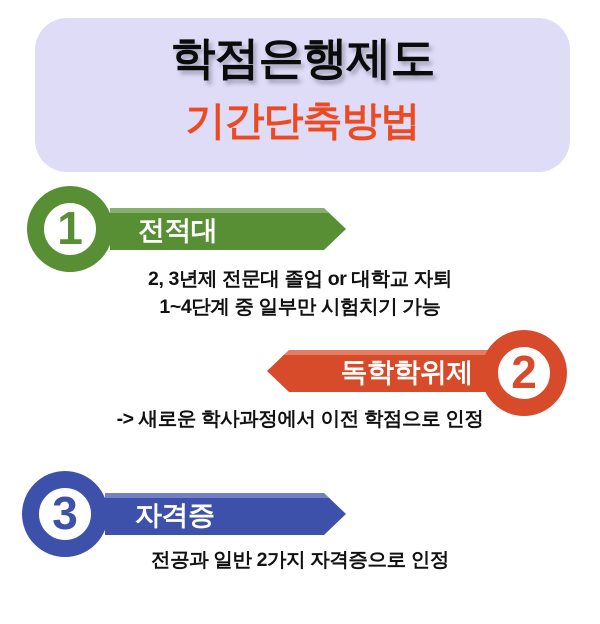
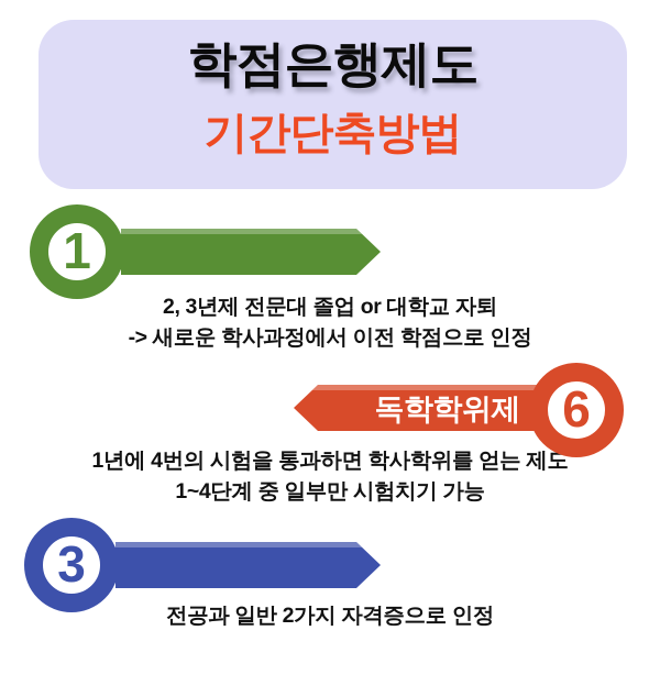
  학점은행제도
  기간단축방법
  1
- 전적대
  2, 3년제 전문대 졸업 or 대학교 자퇴
- 1~4단계 중 일부만 시험치기 가능
+ -> 새로운 학사과정에서 이전 학점으로 인정
- 2
+ 6
  독학학위제
+ 1년에 4번의 시험을 통과하면 학사학위를 얻는 제도
- -> 새로운 학사과정에서 이전 학점으로 인정
+ 1~4단계 중 일부만 시험치기 가능
  3
- 자격증
  전공과 일반 2가지 자격증으로 인정
